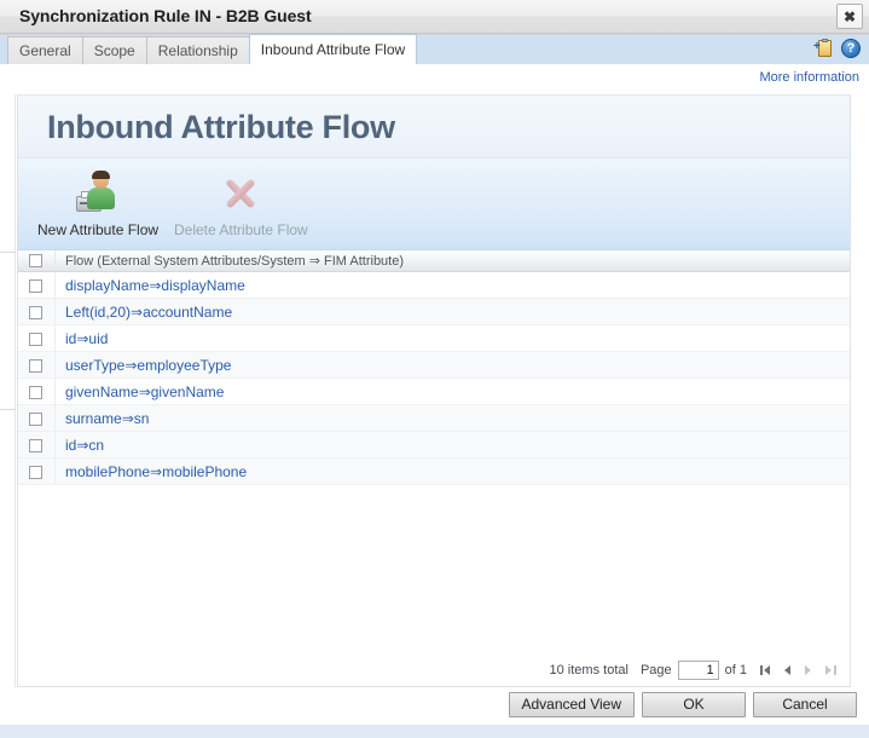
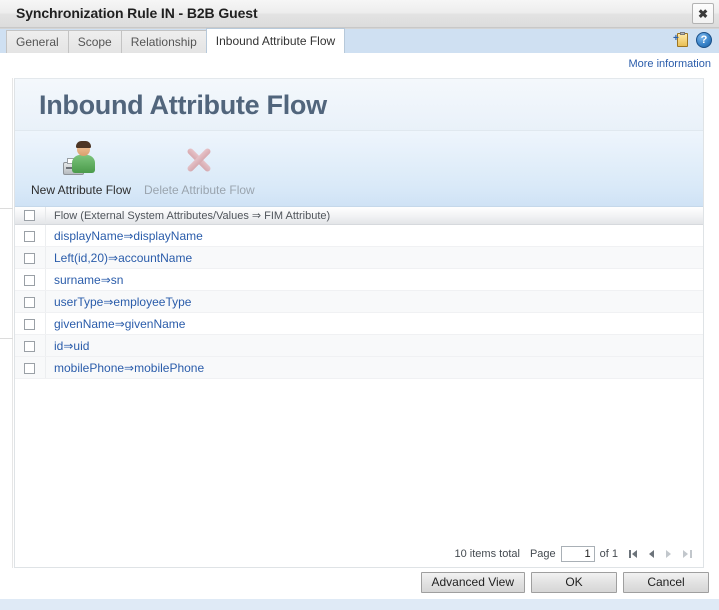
  Synchronization Rule IN - B2B Guest
  ✖
  General
  Scope
  Relationship
  Inbound Attribute Flow
  +
  ?
  More information
  Inbound Attribute Flow
  New Attribute Flow
  Delete Attribute Flow
- 	Flow (External System Attributes/System ⇒ FIM Attribute)
+ 	Flow (External System Attributes/Values ⇒ FIM Attribute)
  	displayName⇒displayName
  	Left(id,20)⇒accountName
- 	id⇒uid
+ 	surname⇒sn
  	userType⇒employeeType
  	givenName⇒givenName
- 	surname⇒sn
+ 	id⇒uid
- 	id⇒cn
  	mobilePhone⇒mobilePhone
  10 items total
  Page
  1
  of 1
  Advanced View
  OK
  Cancel
